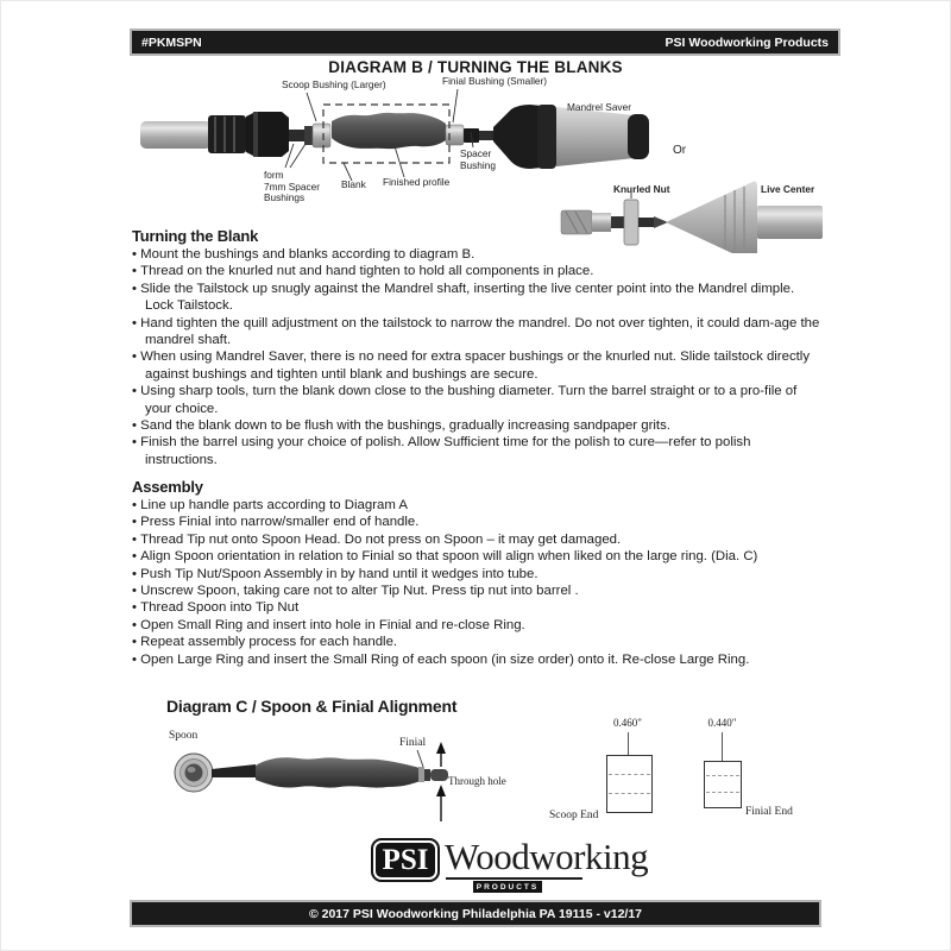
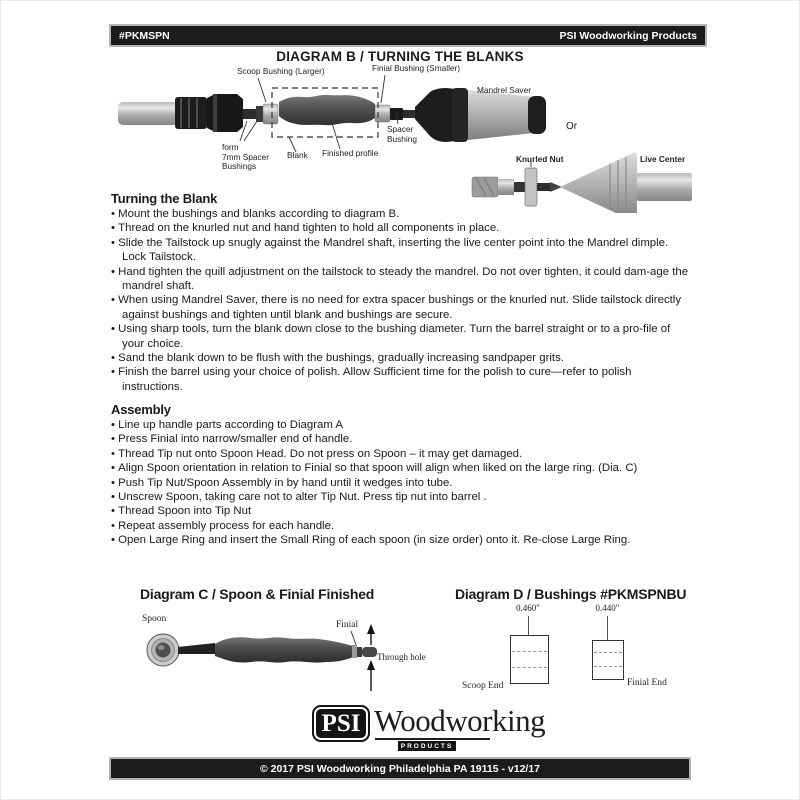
  #PKMSPN
  PSI Woodworking Products
  DIAGRAM B / TURNING THE BLANKS
  Scoop Bushing (Larger)
  Finial Bushing (Smaller)
  Mandrel Saver
  form
  7mm Spacer
  Bushings
  Blank
  Finished profile
  Spacer
  Bushing
  Or
  Knurled Nut
  Live Center
  Turning the Blank
  Mount the bushings and blanks according to diagram B.
  Thread on the knurled nut and hand tighten to hold all components in place.
  Slide the Tailstock up snugly against the Mandrel shaft, inserting the live center point into the Mandrel dimple. Lock Tailstock.
- Hand tighten the quill adjustment on the tailstock to narrow the mandrel. Do not over tighten, it could dam-age the mandrel shaft.
+ Hand tighten the quill adjustment on the tailstock to steady the mandrel. Do not over tighten, it could dam-age the mandrel shaft.
  When using Mandrel Saver, there is no need for extra spacer bushings or the knurled nut. Slide tailstock directly against bushings and tighten until blank and bushings are secure.
  Using sharp tools, turn the blank down close to the bushing diameter. Turn the barrel straight or to a pro-file of your choice.
  Sand the blank down to be flush with the bushings, gradually increasing sandpaper grits.
  Finish the barrel using your choice of polish. Allow Sufficient time for the polish to cure—refer to polish instructions.
  Assembly
  Line up handle parts according to Diagram A
  Press Finial into narrow/smaller end of handle.
  Thread Tip nut onto Spoon Head. Do not press on Spoon – it may get damaged.
  Align Spoon orientation in relation to Finial so that spoon will align when liked on the large ring. (Dia. C)
  Push Tip Nut/Spoon Assembly in by hand until it wedges into tube.
  Unscrew Spoon, taking care not to alter Tip Nut. Press tip nut into barrel .
  Thread Spoon into Tip Nut
- Open Small Ring and insert into hole in Finial and re-close Ring.
  Repeat assembly process for each handle.
  Open Large Ring and insert the Small Ring of each spoon (in size order) onto it. Re-close Large Ring.
- Diagram C / Spoon & Finial Alignment
+ Diagram C / Spoon & Finial Finished
  Spoon
  Finial
  Through hole
+ Diagram D / Bushings #PKMSPNBU
  0.460"
  Scoop End
  0.440"
  Finial End
  PSI
  Woodworking
  © 2017 PSI Woodworking Philadelphia PA 19115 - v12/17
